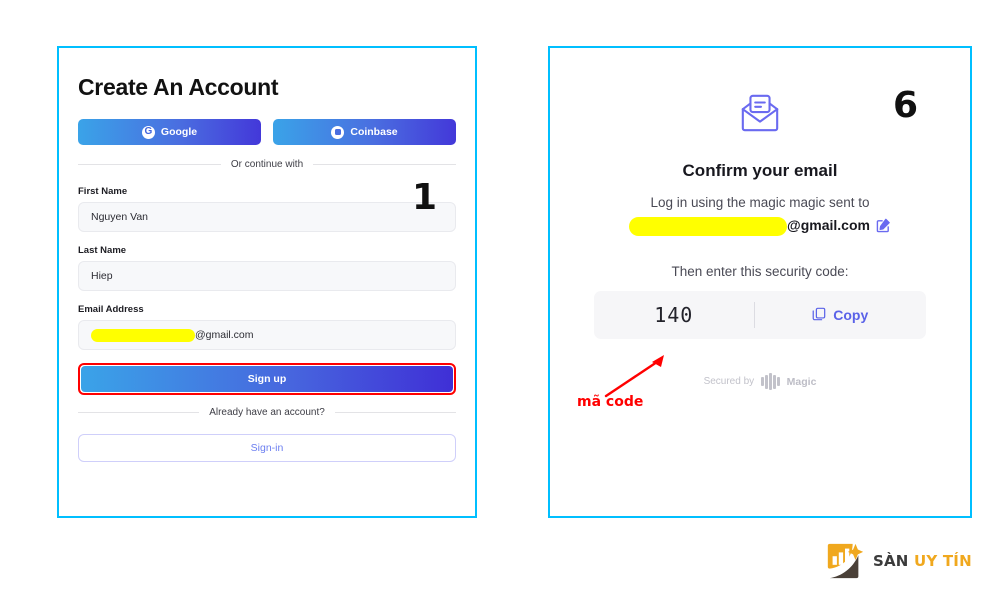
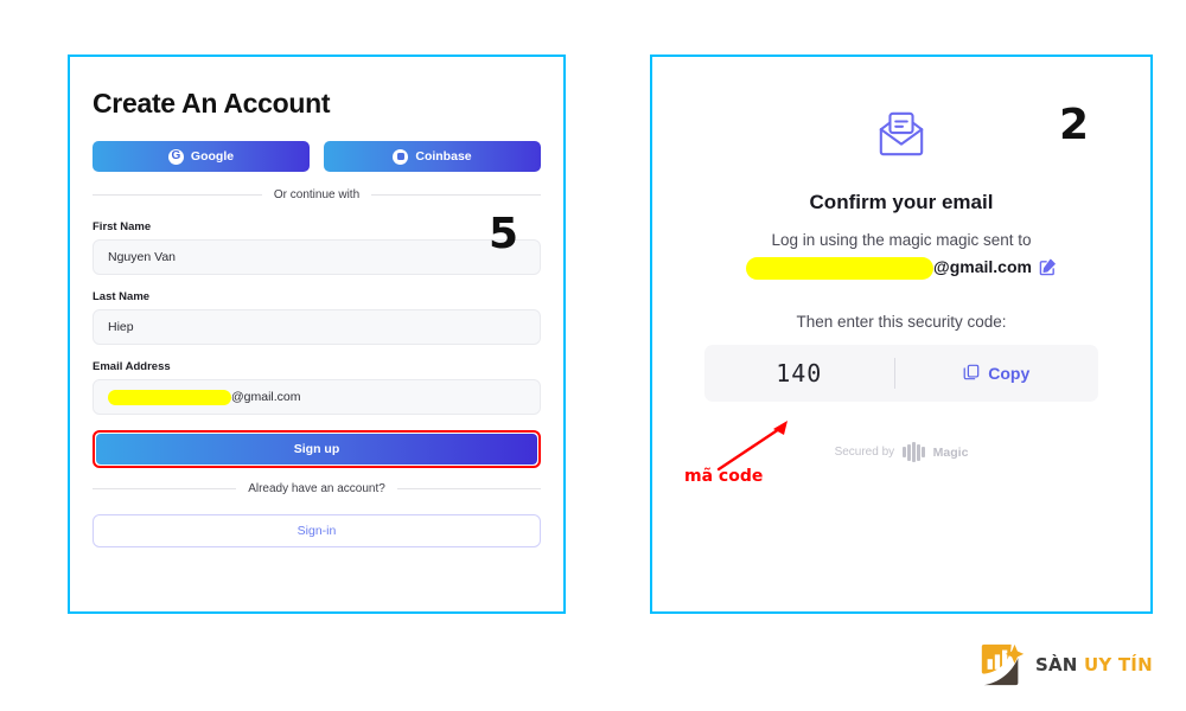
  Create An Account
  G
  Google
  Coinbase
  Or continue with
  First Name
  Nguyen Van
  Last Name
  Hiep
  Email Address
  @gmail.com
  Sign up
  Already have an account?
  Sign-in
- 1
+ 5
  Confirm your email
  Log in using the magic magic sent to
  @gmail.com
  Then enter this security code:
  140
  Copy
  Secured by
  Magic
- 6
+ 2
  mã code
  SÀN UY TÍN
